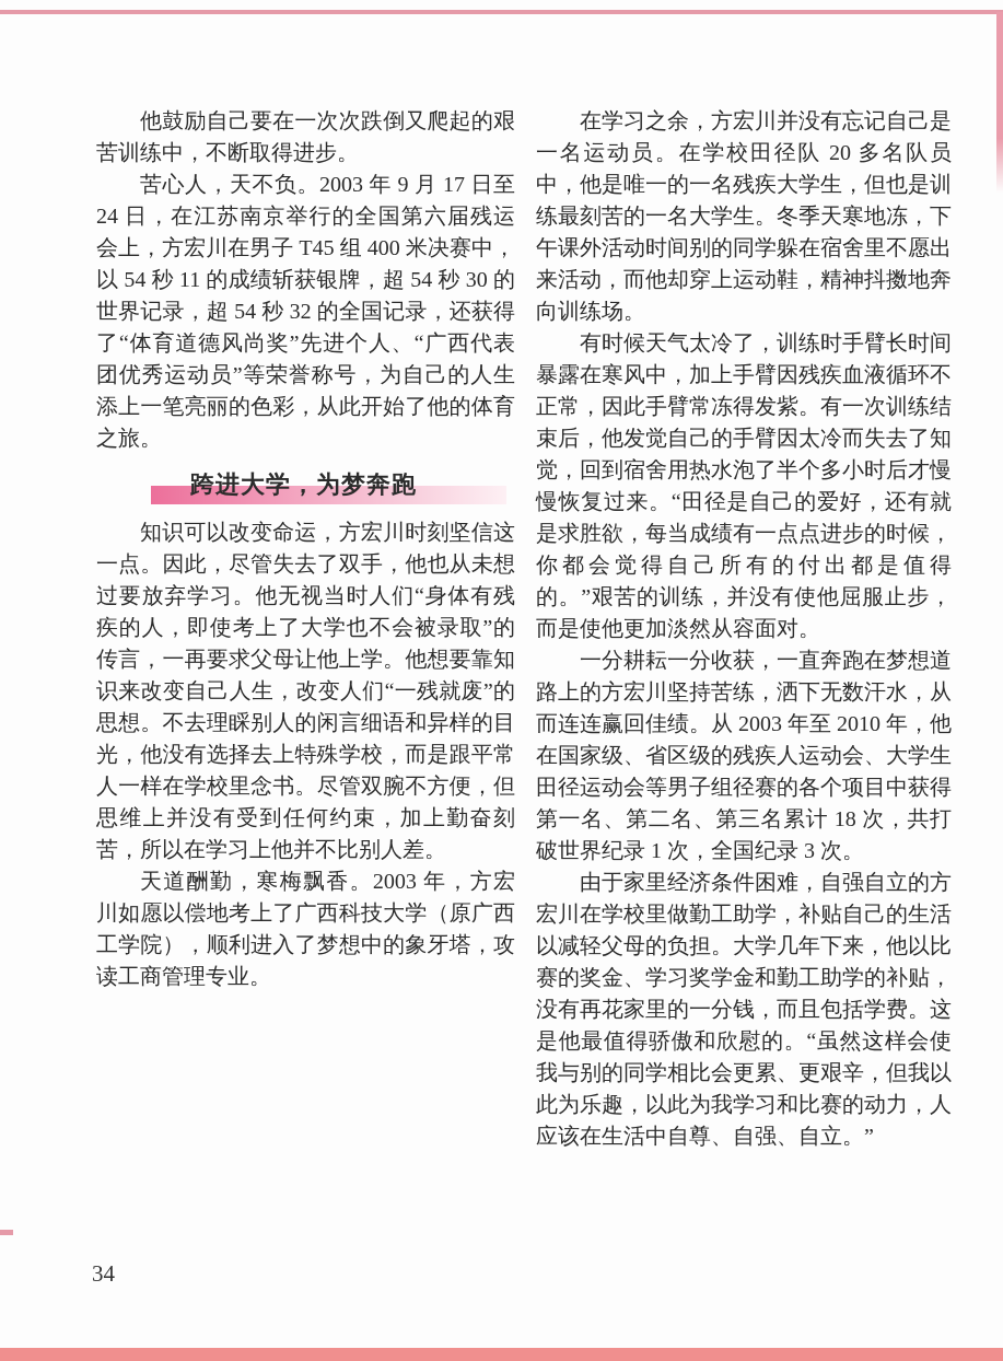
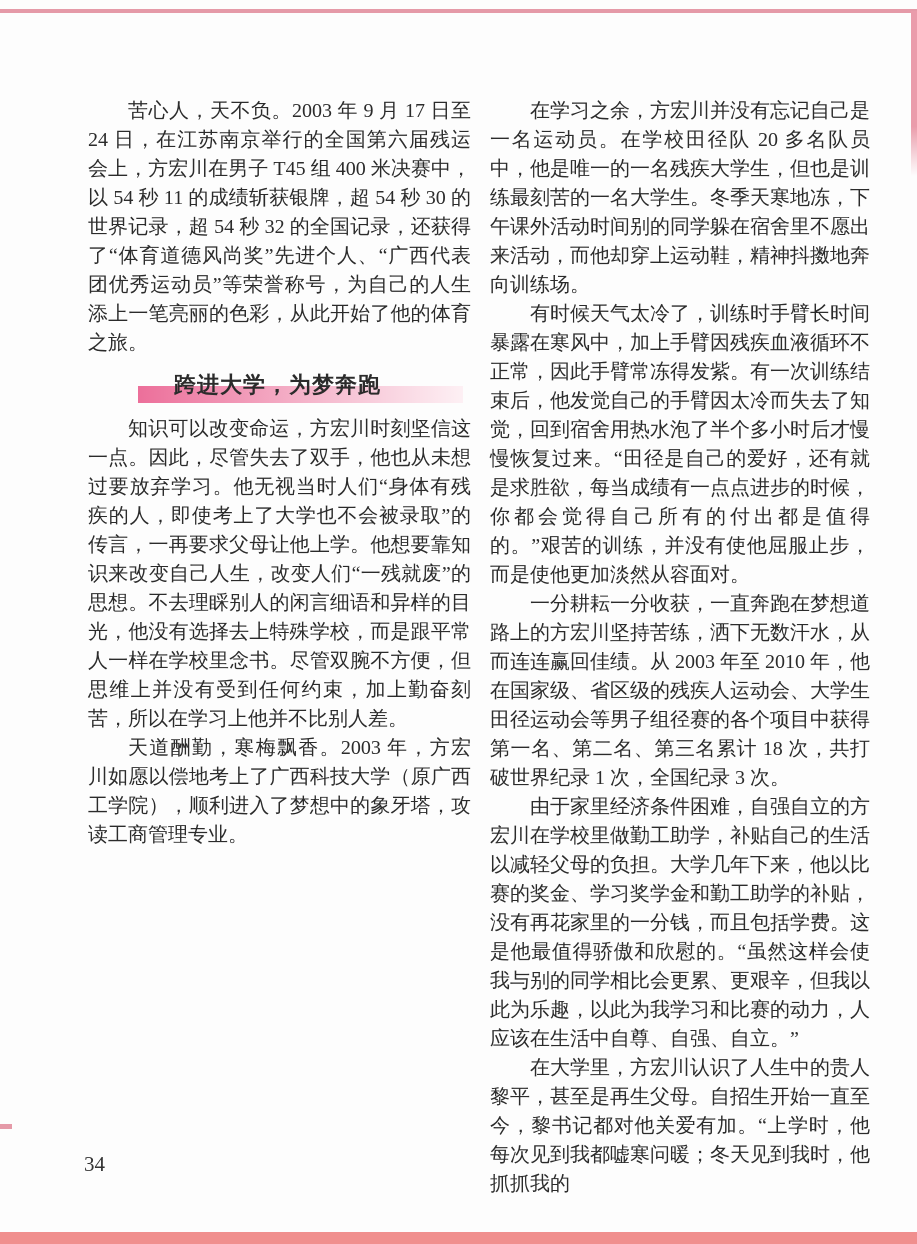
- 他鼓励自己要在一次次跌倒又爬起的艰苦训练中，不断取得进步。
  苦心人，天不负。2003 年 9 月 17 日至 24 日，在江苏南京举行的全国第六届残运会上，方宏川在男子 T45 组 400 米决赛中，以 54 秒 11 的成绩斩获银牌，超 54 秒 30 的世界记录，超 54 秒 32 的全国记录，还获得了“体育道德风尚奖”先进个人、“广西代表团优秀运动员”等荣誉称号，为自己的人生添上一笔亮丽的色彩，从此开始了他的体育之旅。
  跨进大学，为梦奔跑
  知识可以改变命运，方宏川时刻坚信这一点。因此，尽管失去了双手，他也从未想过要放弃学习。他无视当时人们“身体有残疾的人，即使考上了大学也不会被录取”的传言，一再要求父母让他上学。他想要靠知识来改变自己人生，改变人们“一残就废”的思想。不去理睬别人的闲言细语和异样的目光，他没有选择去上特殊学校，而是跟平常人一样在学校里念书。尽管双腕不方便，但思维上并没有受到任何约束，加上勤奋刻苦，所以在学习上他并不比别人差。
  天道酬勤，寒梅飘香。2003 年，方宏川如愿以偿地考上了广西科技大学（原广西工学院），顺利进入了梦想中的象牙塔，攻读工商管理专业。
  在学习之余，方宏川并没有忘记自己是一名运动员。在学校田径队 20 多名队员中，他是唯一的一名残疾大学生，但也是训练最刻苦的一名大学生。冬季天寒地冻，下午课外活动时间别的同学躲在宿舍里不愿出来活动，而他却穿上运动鞋，精神抖擞地奔向训练场。
  有时候天气太冷了，训练时手臂长时间暴露在寒风中，加上手臂因残疾血液循环不正常，因此手臂常冻得发紫。有一次训练结束后，他发觉自己的手臂因太冷而失去了知觉，回到宿舍用热水泡了半个多小时后才慢慢恢复过来。“田径是自己的爱好，还有就是求胜欲，每当成绩有一点点进步的时候，你都会觉得自己所有的付出都是值得的。”艰苦的训练，并没有使他屈服止步，而是使他更加淡然从容面对。
  一分耕耘一分收获，一直奔跑在梦想道路上的方宏川坚持苦练，洒下无数汗水，从而连连赢回佳绩。从 2003 年至 2010 年，他在国家级、省区级的残疾人运动会、大学生田径运动会等男子组径赛的各个项目中获得第一名、第二名、第三名累计 18 次，共打破世界纪录 1 次，全国纪录 3 次。
  由于家里经济条件困难，自强自立的方宏川在学校里做勤工助学，补贴自己的生活以减轻父母的负担。大学几年下来，他以比赛的奖金、学习奖学金和勤工助学的补贴，没有再花家里的一分钱，而且包括学费。这是他最值得骄傲和欣慰的。“虽然这样会使我与别的同学相比会更累、更艰辛，但我以此为乐趣，以此为我学习和比赛的动力，人应该在生活中自尊、自强、自立。”
+ 在大学里，方宏川认识了人生中的贵人黎平，甚至是再生父母。自招生开始一直至今，黎书记都对他关爱有加。“上学时，他每次见到我都嘘寒问暖；冬天见到我时，他抓抓我的
  34
